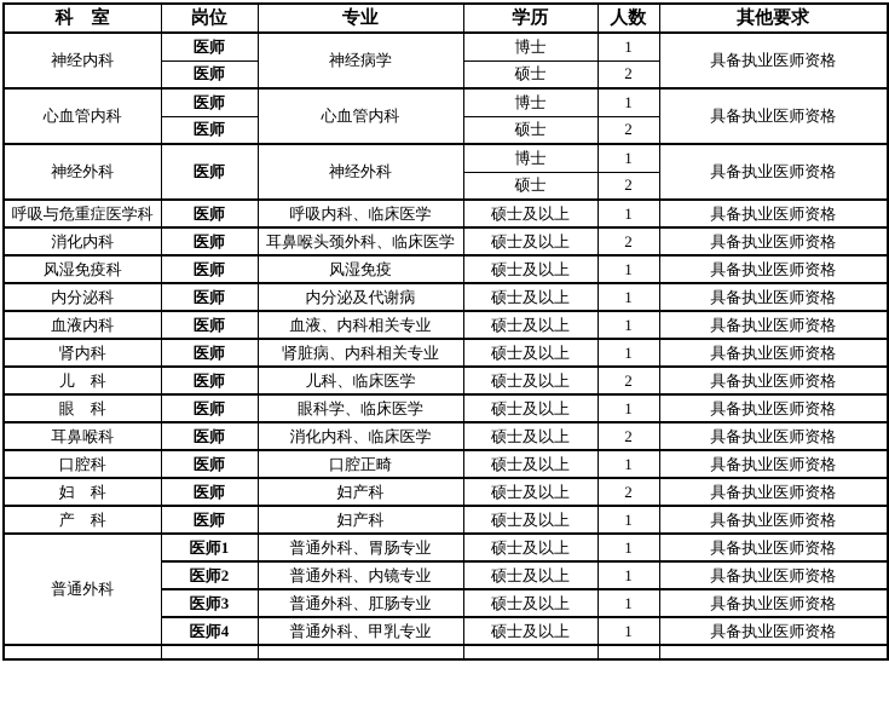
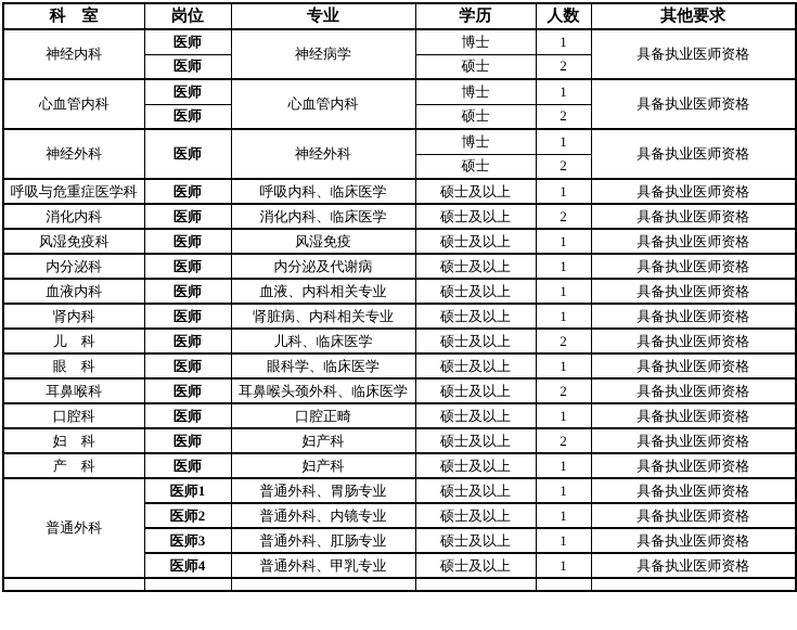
  科 室	岗位	专业	学历	人数	其他要求
  神经内科	医师	神经病学	博士	1	具备执业医师资格
  医师	硕士	2
  心血管内科	医师	心血管内科	博士	1	具备执业医师资格
  医师	硕士	2
  神经外科	医师	神经外科	博士	1	具备执业医师资格
  硕士	2
  呼吸与危重症医学科	医师	呼吸内科、临床医学	硕士及以上	1	具备执业医师资格
- 消化内科	医师	耳鼻喉头颈外科、临床医学	硕士及以上	2	具备执业医师资格
+ 消化内科	医师	消化内科、临床医学	硕士及以上	2	具备执业医师资格
  风湿免疫科	医师	风湿免疫	硕士及以上	1	具备执业医师资格
  内分泌科	医师	内分泌及代谢病	硕士及以上	1	具备执业医师资格
  血液内科	医师	血液、内科相关专业	硕士及以上	1	具备执业医师资格
  肾内科	医师	肾脏病、内科相关专业	硕士及以上	1	具备执业医师资格
  儿 科	医师	儿科、临床医学	硕士及以上	2	具备执业医师资格
  眼 科	医师	眼科学、临床医学	硕士及以上	1	具备执业医师资格
- 耳鼻喉科	医师	消化内科、临床医学	硕士及以上	2	具备执业医师资格
+ 耳鼻喉科	医师	耳鼻喉头颈外科、临床医学	硕士及以上	2	具备执业医师资格
  口腔科	医师	口腔正畸	硕士及以上	1	具备执业医师资格
  妇 科	医师	妇产科	硕士及以上	2	具备执业医师资格
  产 科	医师	妇产科	硕士及以上	1	具备执业医师资格
  普通外科	医师1	普通外科、胃肠专业	硕士及以上	1	具备执业医师资格
  医师2	普通外科、内镜专业	硕士及以上	1	具备执业医师资格
  医师3	普通外科、肛肠专业	硕士及以上	1	具备执业医师资格
  医师4	普通外科、甲乳专业	硕士及以上	1	具备执业医师资格
